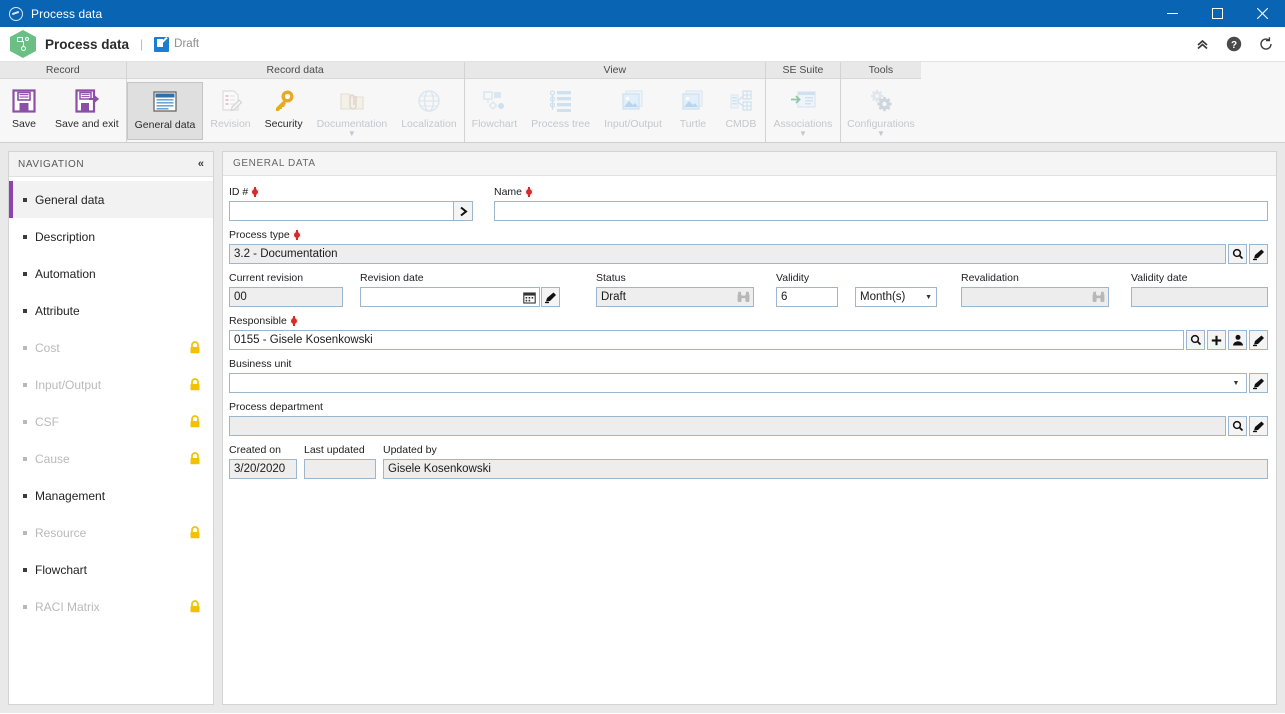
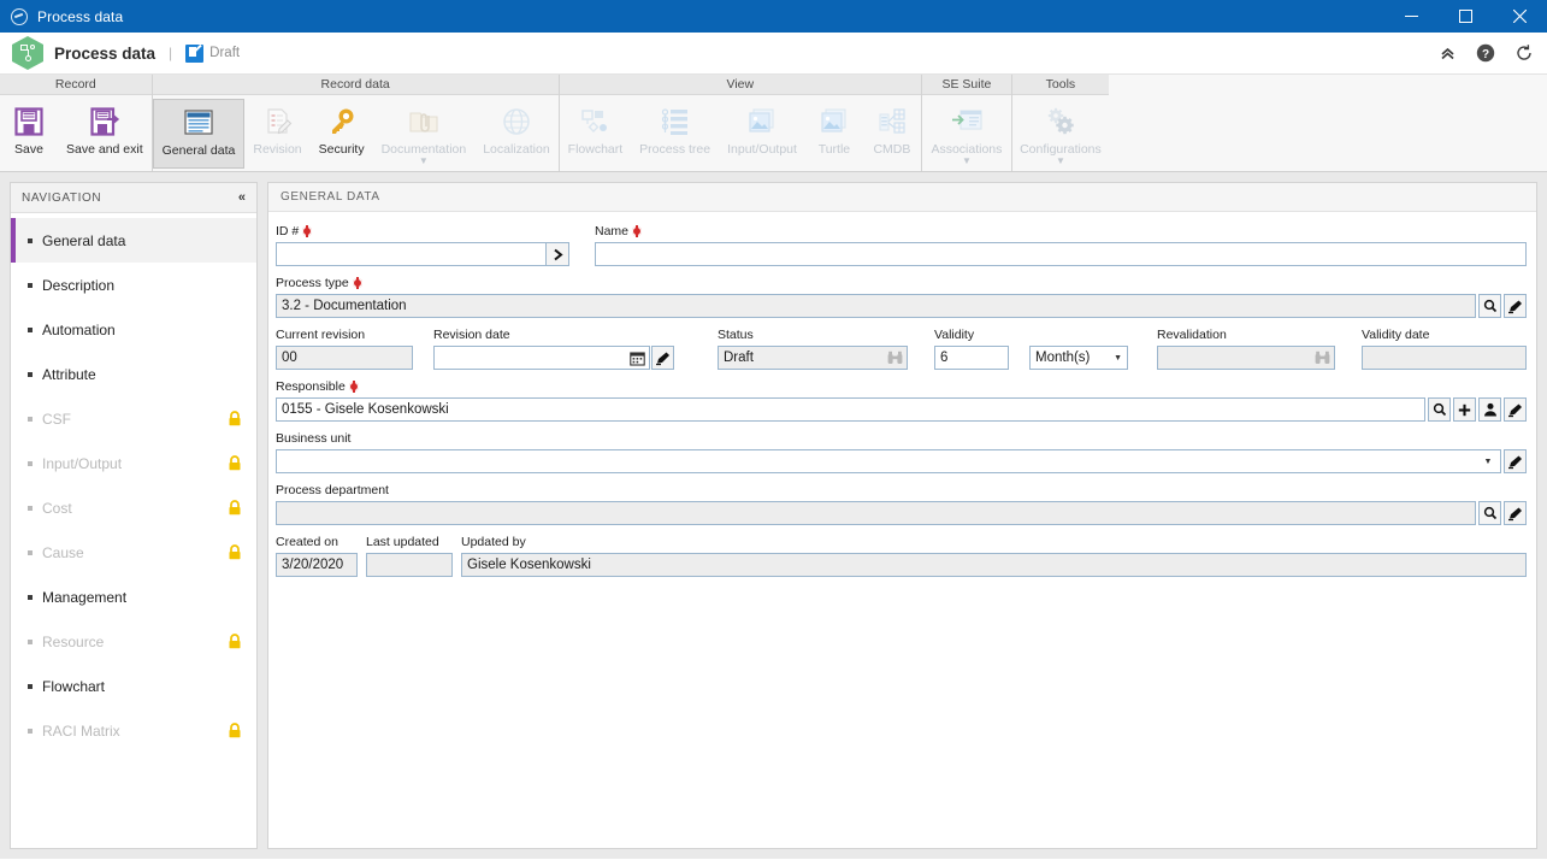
  Process data
  Process data
  |
  Draft
  ?
  Record
  Save
  Save and exit
  Record data
  General data
  Revision
  Security
  Documentation
  ▼
  Localization
  View
  Flowchart
  Process tree
  Input/Output
  Turtle
  CMDB
  SE Suite
  Associations
  ▼
  Tools
  Configurations
  ▼
  NAVIGATION
  «
  General data
  Description
  Automation
  Attribute
- Cost
+ CSF
  Input/Output
- CSF
+ Cost
  Cause
  Management
  Resource
  Flowchart
  RACI Matrix
  GENERAL DATA
  ID #
  Name
  Process type
  3.2 - Documentation
  Current revision
  00
  Revision date
  Status
  Draft
  Validity
  6
  Month(s)
  Revalidation
  Validity date
  Responsible
  0155 - Gisele Kosenkowski
  Business unit
  Process department
  Created on
  3/20/2020
  Last updated
  Updated by
  Gisele Kosenkowski
